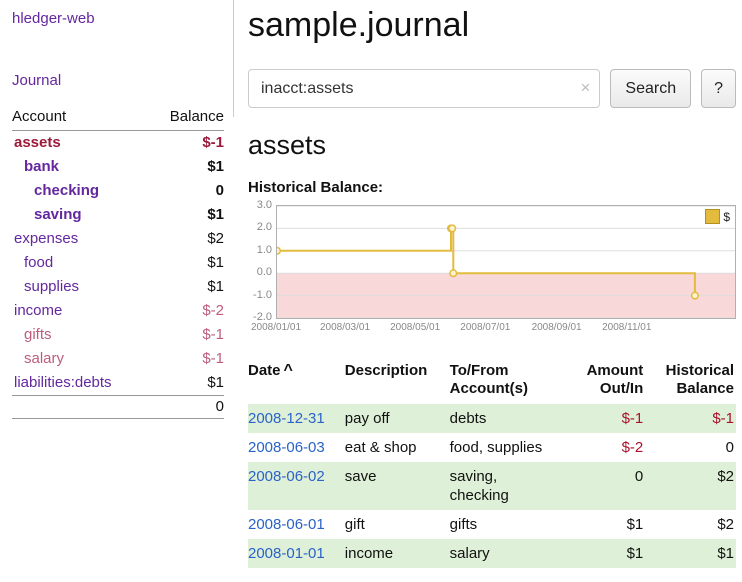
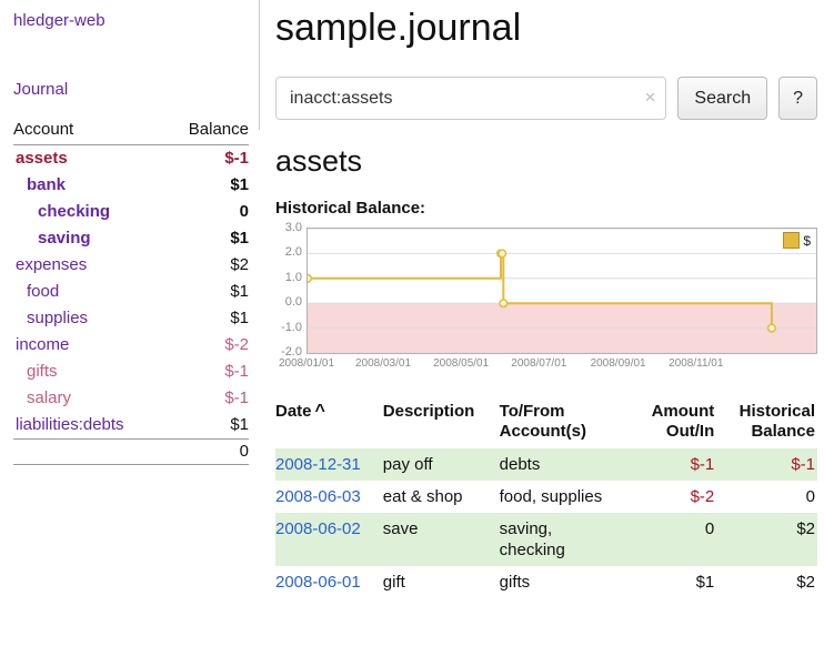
  hledger-web
  Journal
  Account	Balance
  assets	$-1
  bank	$1
  checking	0
  saving	$1
  expenses	$2
  food	$1
  supplies	$1
  income	$-2
  gifts	$-1
  salary	$-1
  liabilities:debts	$1
  	0
  sample.journal
  inacct:assets
  ×
  Search
  ?
  assets
  Historical Balance:
  3.0
  2.0
  1.0
  0.0
  -1.0
  -2.0
  $
  2008/01/01
  2008/03/01
  2008/05/01
  2008/07/01
  2008/09/01
  2008/11/01
  Date ^	Description	To/From Account(s)	Amount Out/In	Historical Balance
  2008-12-31	pay off	debts	$-1	$-1
  2008-06-03	eat & shop	food, supplies	$-2	0
  2008-06-02	save	saving, checking	0	$2
  2008-06-01	gift	gifts	$1	$2
- 2008-01-01	income	salary	$1	$1
